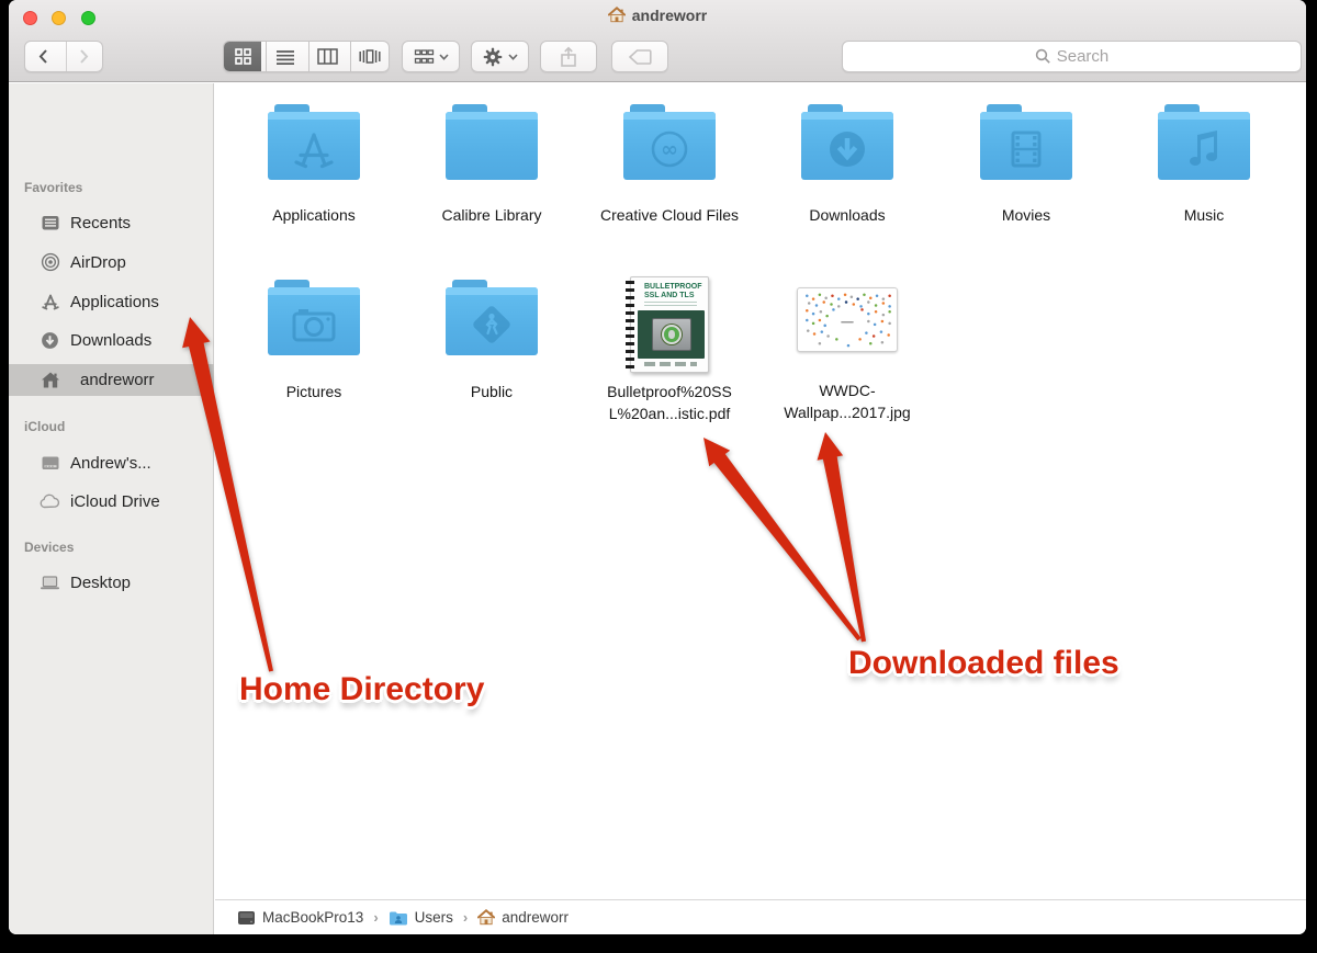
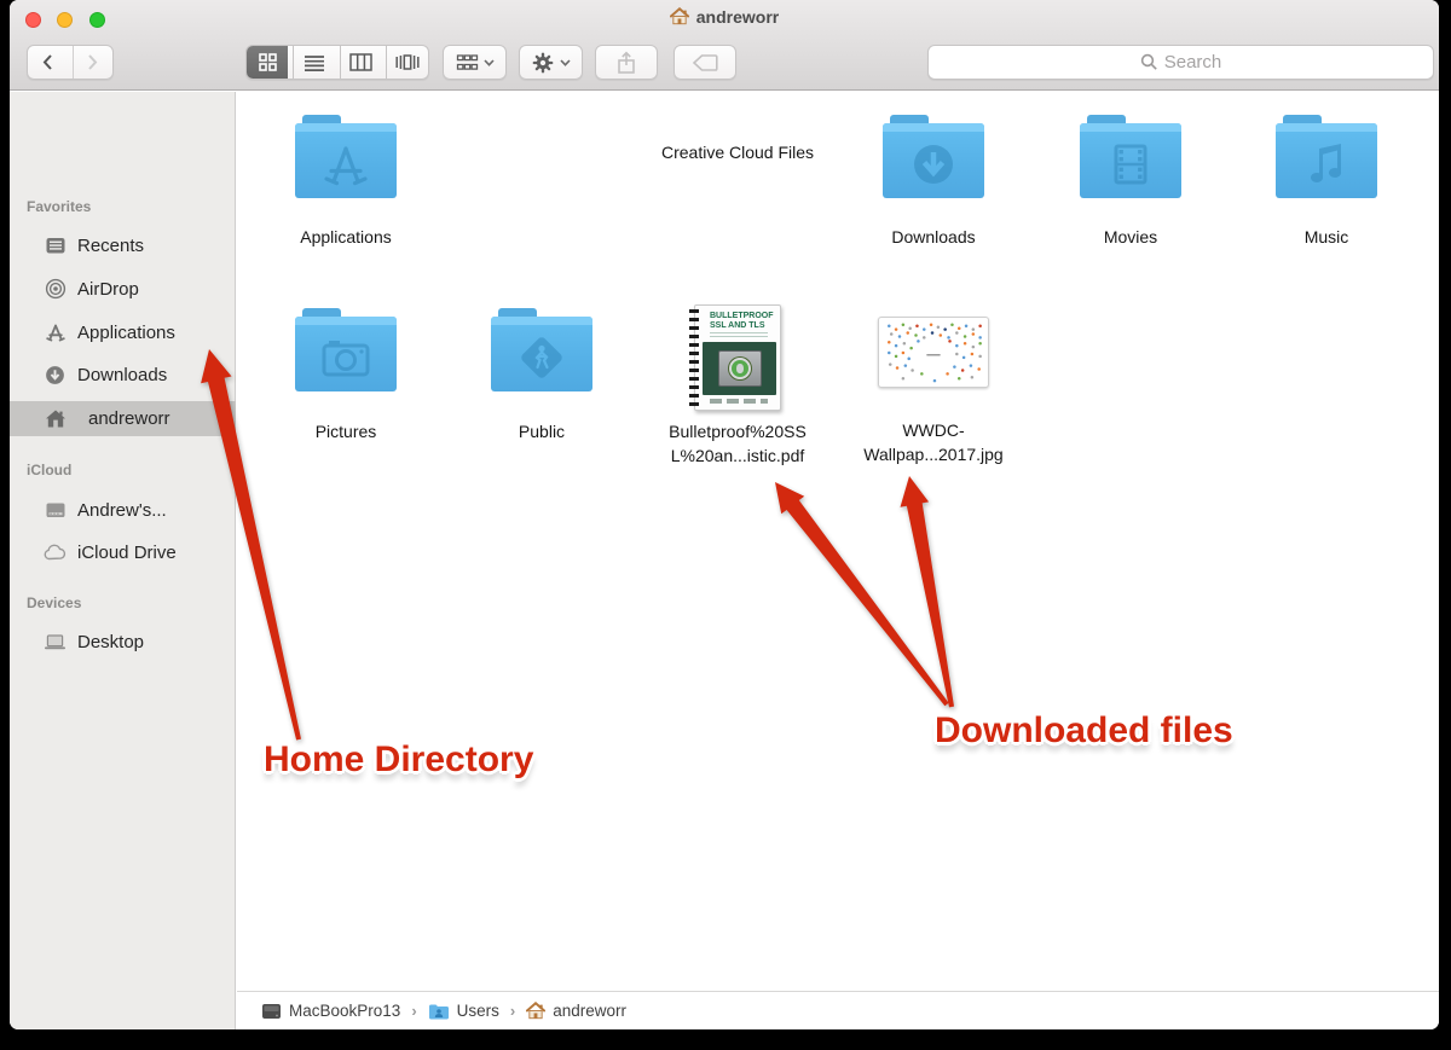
  andreworr
  Search
  Favorites
  Recents
  AirDrop
  Applications
  Downloads
  andreworr
  iCloud
  Andrew's...
  iCloud Drive
  Devices
  Desktop
  Applications
- Calibre Library
- ∞
  Creative Cloud Files
  Downloads
  Movies
  Music
  Pictures
  Public
  Bulletproof%20SS
  L%20an...istic.pdf
  WWDC-
  Wallpap...2017.jpg
  MacBookPro13
  ›
  Users
  ›
  andreworr
  Home Directory
  Downloaded files
